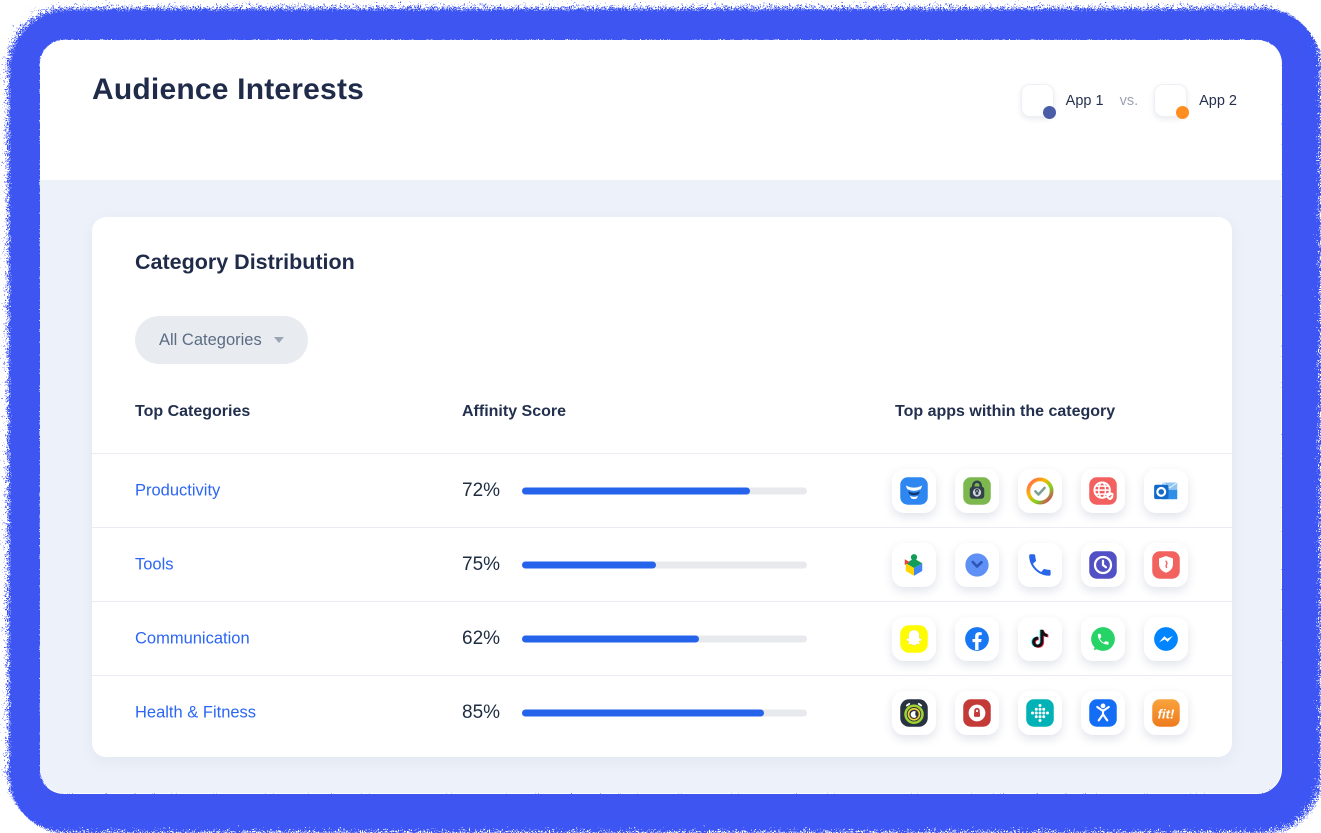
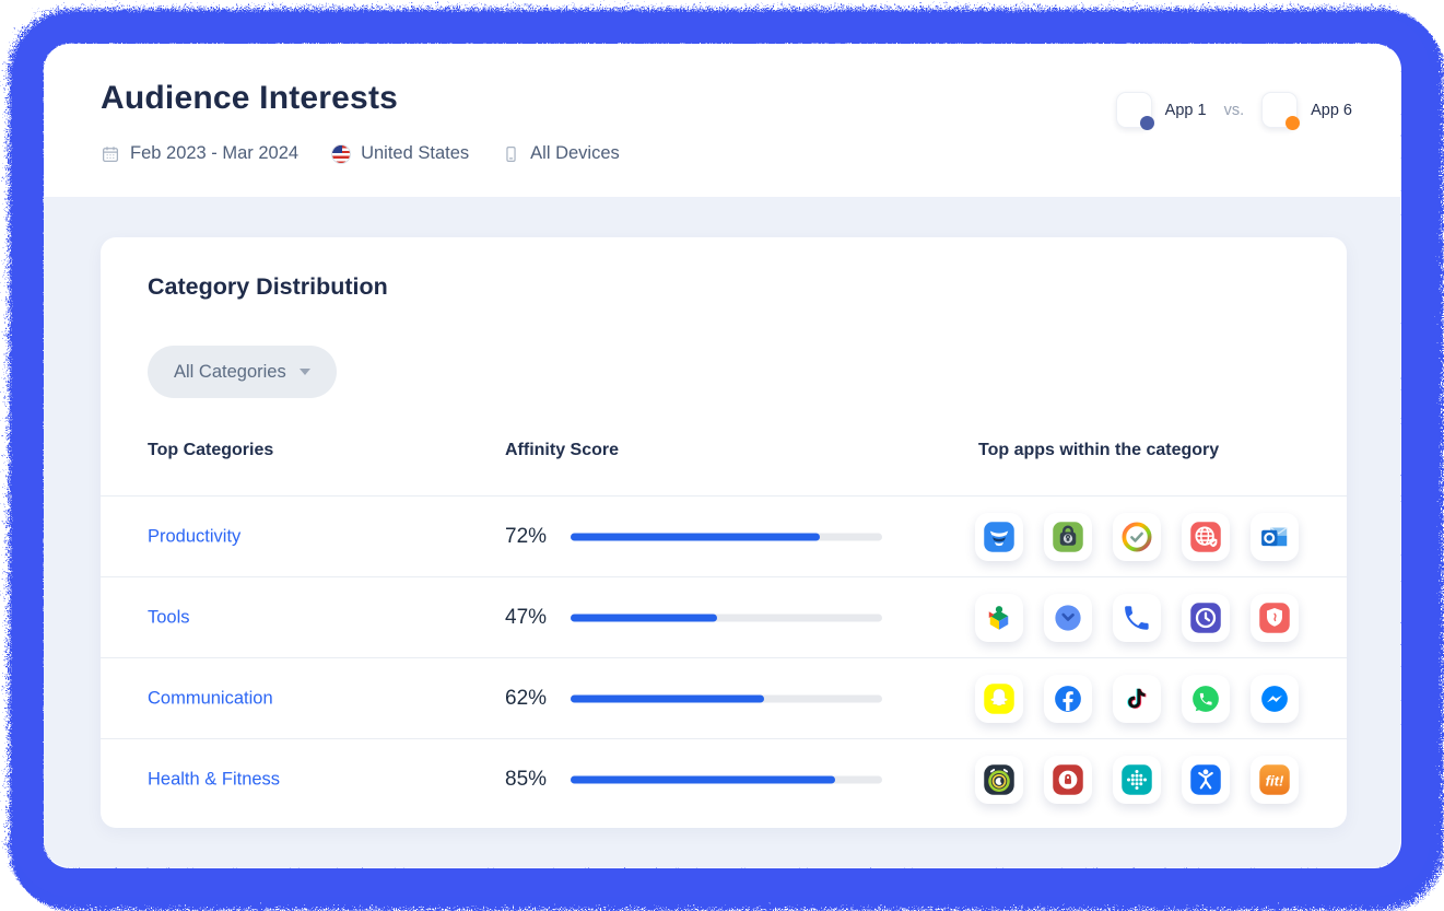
  Audience Interests
+ Feb 2023 - Mar 2024
+ United States
+ All Devices
  App 1
  vs.
- App 2
+ App 6
  Category Distribution
  All Categories
  Top Categories
  Affinity Score
  Top apps within the category
  Productivity
  72%
  Tools
- 75%
+ 47%
  Communication
  62%
  Health & Fitness
  85%
  fit!
